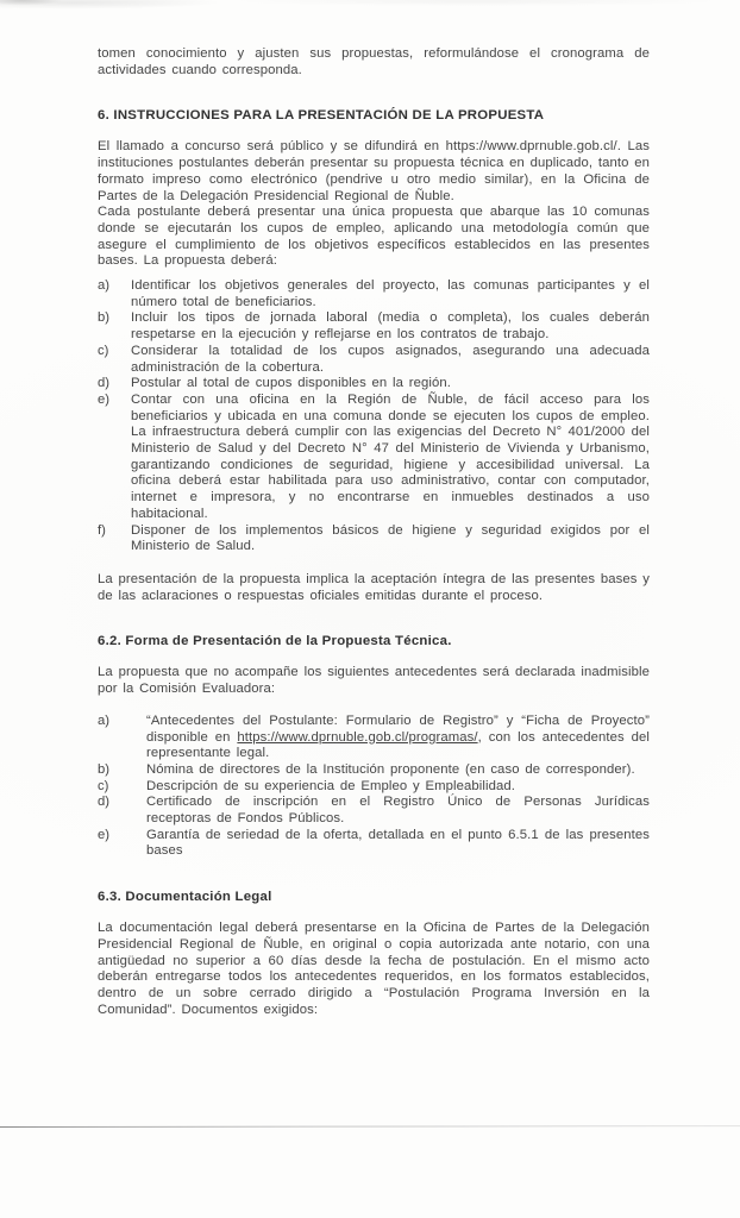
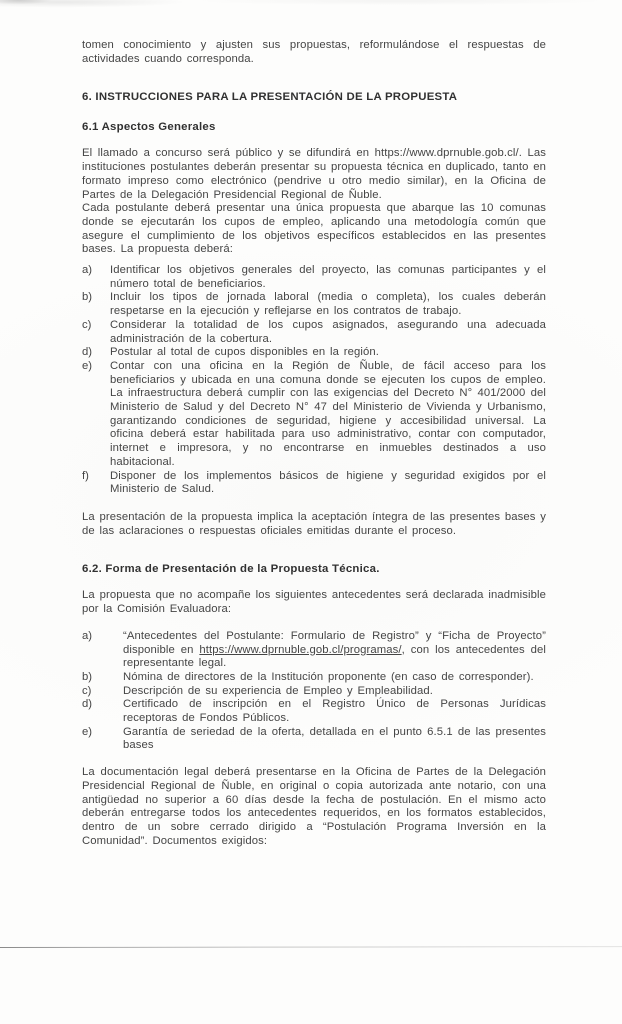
- tomen conocimiento y ajusten sus propuestas, reformulándose el cronograma de actividades cuando corresponda.
+ tomen conocimiento y ajusten sus propuestas, reformulándose el respuestas de actividades cuando corresponda.
  6. INSTRUCCIONES PARA LA PRESENTACIÓN DE LA PROPUESTA
+ 6.1 Aspectos Generales
  El llamado a concurso será público y se difundirá en https://www.dprnuble.gob.cl/. Las instituciones postulantes deberán presentar su propuesta técnica en duplicado, tanto en formato impreso como electrónico (pendrive u otro medio similar), en la Oficina de Partes de la Delegación Presidencial Regional de Ñuble.
  Cada postulante deberá presentar una única propuesta que abarque las 10 comunas donde se ejecutarán los cupos de empleo, aplicando una metodología común que asegure el cumplimiento de los objetivos específicos establecidos en las presentes bases. La propuesta deberá:
  a)
  Identificar los objetivos generales del proyecto, las comunas participantes y el número total de beneficiarios.
  b)
  Incluir los tipos de jornada laboral (media o completa), los cuales deberán respetarse en la ejecución y reflejarse en los contratos de trabajo.
  c)
  Considerar la totalidad de los cupos asignados, asegurando una adecuada administración de la cobertura.
  d)
  Postular al total de cupos disponibles en la región.
  e)
  Contar con una oficina en la Región de Ñuble, de fácil acceso para los beneficiarios y ubicada en una comuna donde se ejecuten los cupos de empleo. La infraestructura deberá cumplir con las exigencias del Decreto N° 401/2000 del Ministerio de Salud y del Decreto N° 47 del Ministerio de Vivienda y Urbanismo, garantizando condiciones de seguridad, higiene y accesibilidad universal. La oficina deberá estar habilitada para uso administrativo, contar con computador, internet e impresora, y no encontrarse en inmuebles destinados a uso habitacional.
  f)
  Disponer de los implementos básicos de higiene y seguridad exigidos por el Ministerio de Salud.
  La presentación de la propuesta implica la aceptación íntegra de las presentes bases y de las aclaraciones o respuestas oficiales emitidas durante el proceso.
  6.2. Forma de Presentación de la Propuesta Técnica.
  La propuesta que no acompañe los siguientes antecedentes será declarada inadmisible por la Comisión Evaluadora:
  a)
  “Antecedentes del Postulante: Formulario de Registro” y “Ficha de Proyecto” disponible en https://www.dprnuble.gob.cl/programas/, con los antecedentes del representante legal.
  b)
  Nómina de directores de la Institución proponente (en caso de corresponder).
  c)
  Descripción de su experiencia de Empleo y Empleabilidad.
  d)
  Certificado de inscripción en el Registro Único de Personas Jurídicas receptoras de Fondos Públicos.
  e)
  Garantía de seriedad de la oferta, detallada en el punto 6.5.1 de las presentes bases
- 6.3. Documentación Legal
  La documentación legal deberá presentarse en la Oficina de Partes de la Delegación Presidencial Regional de Ñuble, en original o copia autorizada ante notario, con una antigüedad no superior a 60 días desde la fecha de postulación. En el mismo acto deberán entregarse todos los antecedentes requeridos, en los formatos establecidos, dentro de un sobre cerrado dirigido a “Postulación Programa Inversión en la Comunidad”. Documentos exigidos:
